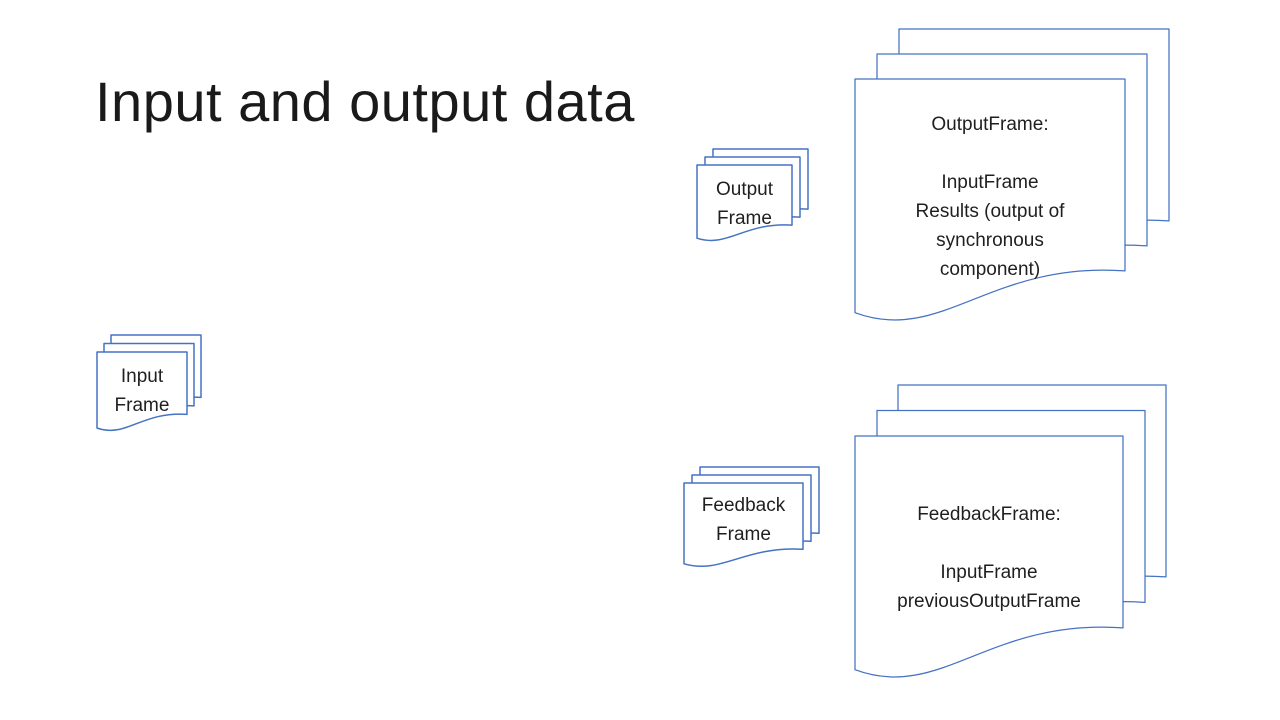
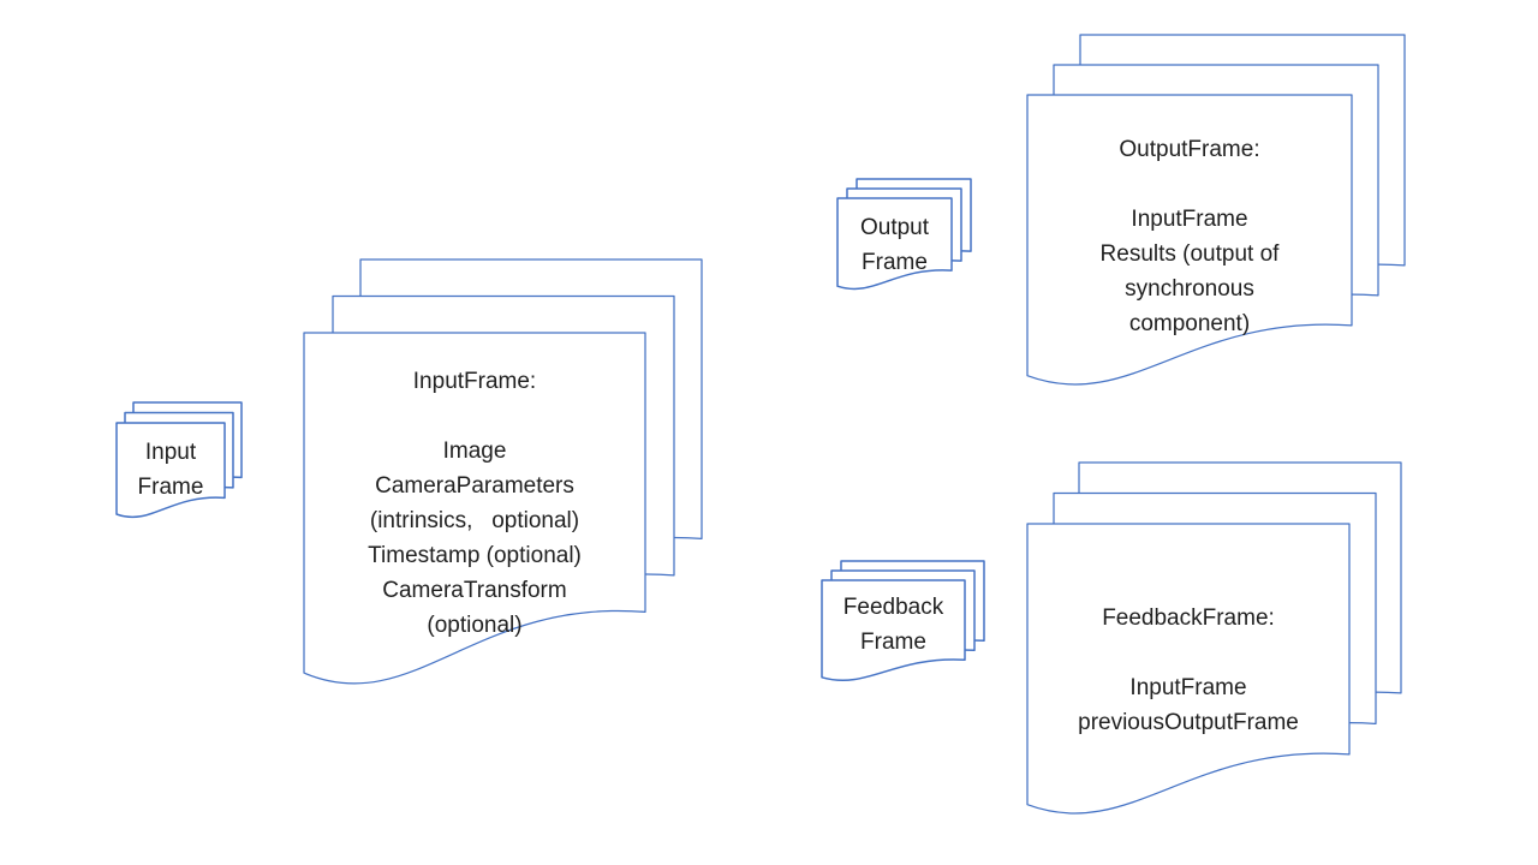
- Input and output data
  Input
  Frame
+ InputFrame:
+ Image
+ CameraParameters
+ (intrinsics, optional)
+ Timestamp (optional)
+ CameraTransform
+ (optional)
  Output
  Frame
  OutputFrame:
  InputFrame
  Results (output of
  synchronous
  component)
  Feedback
  Frame
  FeedbackFrame:
  InputFrame
  previousOutputFrame
